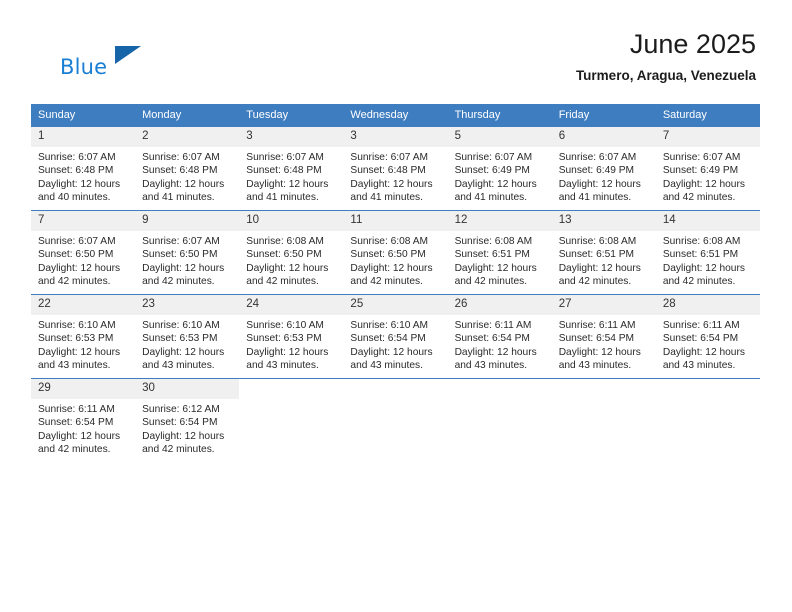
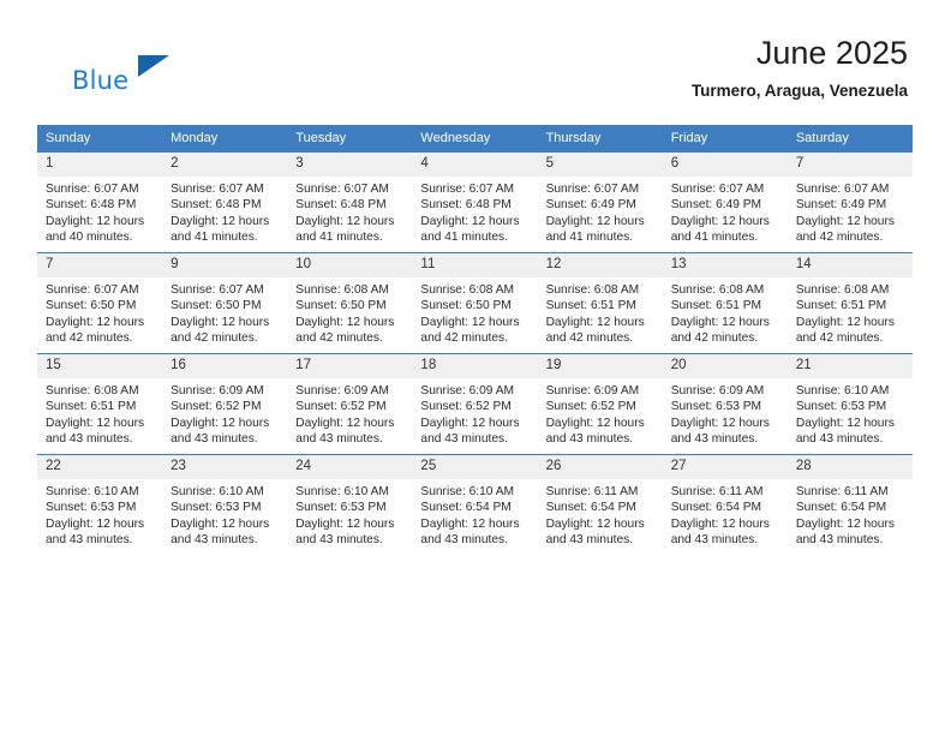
  Blue
  June 2025
  Turmero, Aragua, Venezuela
  Sunday	Monday	Tuesday	Wednesday	Thursday	Friday	Saturday
- 1 Sunrise: 6:07 AM Sunset: 6:48 PM Daylight: 12 hours and 40 minutes.	2 Sunrise: 6:07 AM Sunset: 6:48 PM Daylight: 12 hours and 41 minutes.	3 Sunrise: 6:07 AM Sunset: 6:48 PM Daylight: 12 hours and 41 minutes.	3 Sunrise: 6:07 AM Sunset: 6:48 PM Daylight: 12 hours and 41 minutes.	5 Sunrise: 6:07 AM Sunset: 6:49 PM Daylight: 12 hours and 41 minutes.	6 Sunrise: 6:07 AM Sunset: 6:49 PM Daylight: 12 hours and 41 minutes.	7 Sunrise: 6:07 AM Sunset: 6:49 PM Daylight: 12 hours and 42 minutes.
+ 1 Sunrise: 6:07 AM Sunset: 6:48 PM Daylight: 12 hours and 40 minutes.	2 Sunrise: 6:07 AM Sunset: 6:48 PM Daylight: 12 hours and 41 minutes.	3 Sunrise: 6:07 AM Sunset: 6:48 PM Daylight: 12 hours and 41 minutes.	4 Sunrise: 6:07 AM Sunset: 6:48 PM Daylight: 12 hours and 41 minutes.	5 Sunrise: 6:07 AM Sunset: 6:49 PM Daylight: 12 hours and 41 minutes.	6 Sunrise: 6:07 AM Sunset: 6:49 PM Daylight: 12 hours and 41 minutes.	7 Sunrise: 6:07 AM Sunset: 6:49 PM Daylight: 12 hours and 42 minutes.
  7 Sunrise: 6:07 AM Sunset: 6:50 PM Daylight: 12 hours and 42 minutes.	9 Sunrise: 6:07 AM Sunset: 6:50 PM Daylight: 12 hours and 42 minutes.	10 Sunrise: 6:08 AM Sunset: 6:50 PM Daylight: 12 hours and 42 minutes.	11 Sunrise: 6:08 AM Sunset: 6:50 PM Daylight: 12 hours and 42 minutes.	12 Sunrise: 6:08 AM Sunset: 6:51 PM Daylight: 12 hours and 42 minutes.	13 Sunrise: 6:08 AM Sunset: 6:51 PM Daylight: 12 hours and 42 minutes.	14 Sunrise: 6:08 AM Sunset: 6:51 PM Daylight: 12 hours and 42 minutes.
+ 15 Sunrise: 6:08 AM Sunset: 6:51 PM Daylight: 12 hours and 43 minutes.	16 Sunrise: 6:09 AM Sunset: 6:52 PM Daylight: 12 hours and 43 minutes.	17 Sunrise: 6:09 AM Sunset: 6:52 PM Daylight: 12 hours and 43 minutes.	18 Sunrise: 6:09 AM Sunset: 6:52 PM Daylight: 12 hours and 43 minutes.	19 Sunrise: 6:09 AM Sunset: 6:52 PM Daylight: 12 hours and 43 minutes.	20 Sunrise: 6:09 AM Sunset: 6:53 PM Daylight: 12 hours and 43 minutes.	21 Sunrise: 6:10 AM Sunset: 6:53 PM Daylight: 12 hours and 43 minutes.
  22 Sunrise: 6:10 AM Sunset: 6:53 PM Daylight: 12 hours and 43 minutes.	23 Sunrise: 6:10 AM Sunset: 6:53 PM Daylight: 12 hours and 43 minutes.	24 Sunrise: 6:10 AM Sunset: 6:53 PM Daylight: 12 hours and 43 minutes.	25 Sunrise: 6:10 AM Sunset: 6:54 PM Daylight: 12 hours and 43 minutes.	26 Sunrise: 6:11 AM Sunset: 6:54 PM Daylight: 12 hours and 43 minutes.	27 Sunrise: 6:11 AM Sunset: 6:54 PM Daylight: 12 hours and 43 minutes.	28 Sunrise: 6:11 AM Sunset: 6:54 PM Daylight: 12 hours and 43 minutes.
- 29 Sunrise: 6:11 AM Sunset: 6:54 PM Daylight: 12 hours and 42 minutes.	30 Sunrise: 6:12 AM Sunset: 6:54 PM Daylight: 12 hours and 42 minutes.
